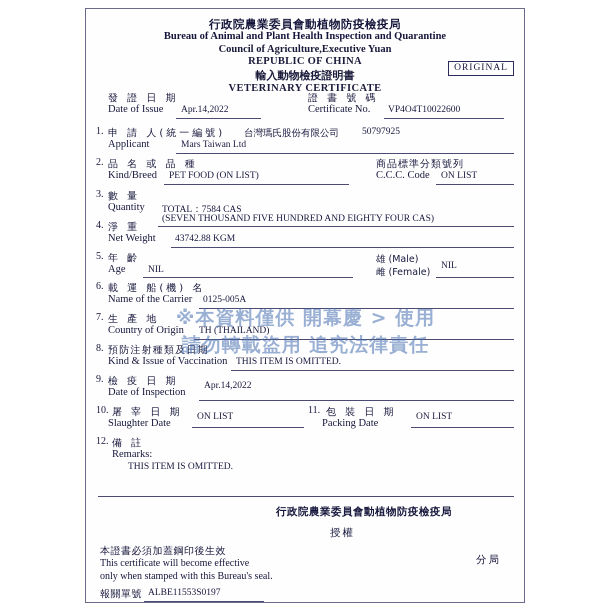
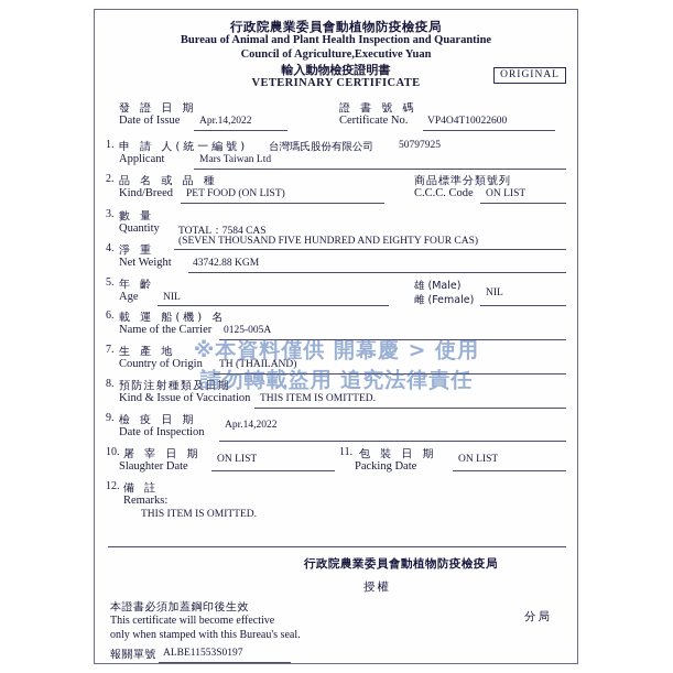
  行政院農業委員會動植物防疫檢疫局
  Bureau of Animal and Plant Health Inspection and Quarantine
  Council of Agriculture,Executive Yuan
- REPUBLIC OF CHINA
  輸入動物檢疫證明書
  VETERINARY CERTIFICATE
  ORIGINAL
  發 證 日 期
  Date of Issue
  Apr.14,2022
  證 書 號 碼
  Certificate No.
  VP4O4T10022600
  1.
  申 請 人(統一編號)
  台灣瑪氏股份有限公司
  50797925
  Applicant
  Mars Taiwan Ltd
  2.
  品 名 或 品 種
  Kind/Breed
  PET FOOD (ON LIST)
  商品標準分類號列
  C.C.C. Code
  ON LIST
  3.
  數 量
  Quantity
  TOTAL：7584 CAS
  (SEVEN THOUSAND FIVE HUNDRED AND EIGHTY FOUR CAS)
  4.
  淨 重
  Net Weight
  43742.88 KGM
  5.
  年 齡
  Age
  NIL
  雄 (Male)
  雌 (Female)
  NIL
  6.
  載 運 船(機) 名
  Name of the Carrier
  0125-005A
  7.
  生 產 地
  Country of Origin
  TH (THAILAND)
  8.
  預防注射種類及日期
  Kind & Issue of Vaccination
  THIS ITEM IS OMITTED.
  9.
  檢 疫 日 期
  Date of Inspection
  Apr.14,2022
  10.
  屠 宰 日 期
  Slaughter Date
  ON LIST
  11.
  包 裝 日 期
  Packing Date
  ON LIST
  12.
  備 註
  Remarks:
  THIS ITEM IS OMITTED.
  行政院農業委員會動植物防疫檢疫局
  授權
  分局
  本證書必須加蓋鋼印後生效
  This certificate will become effective
  only when stamped with this Bureau's seal.
  報關單號
  ALBE11553S0197
  ※本資料僅供 開幕慶 > 使用
  請勿轉載盜用 追究法律責任
